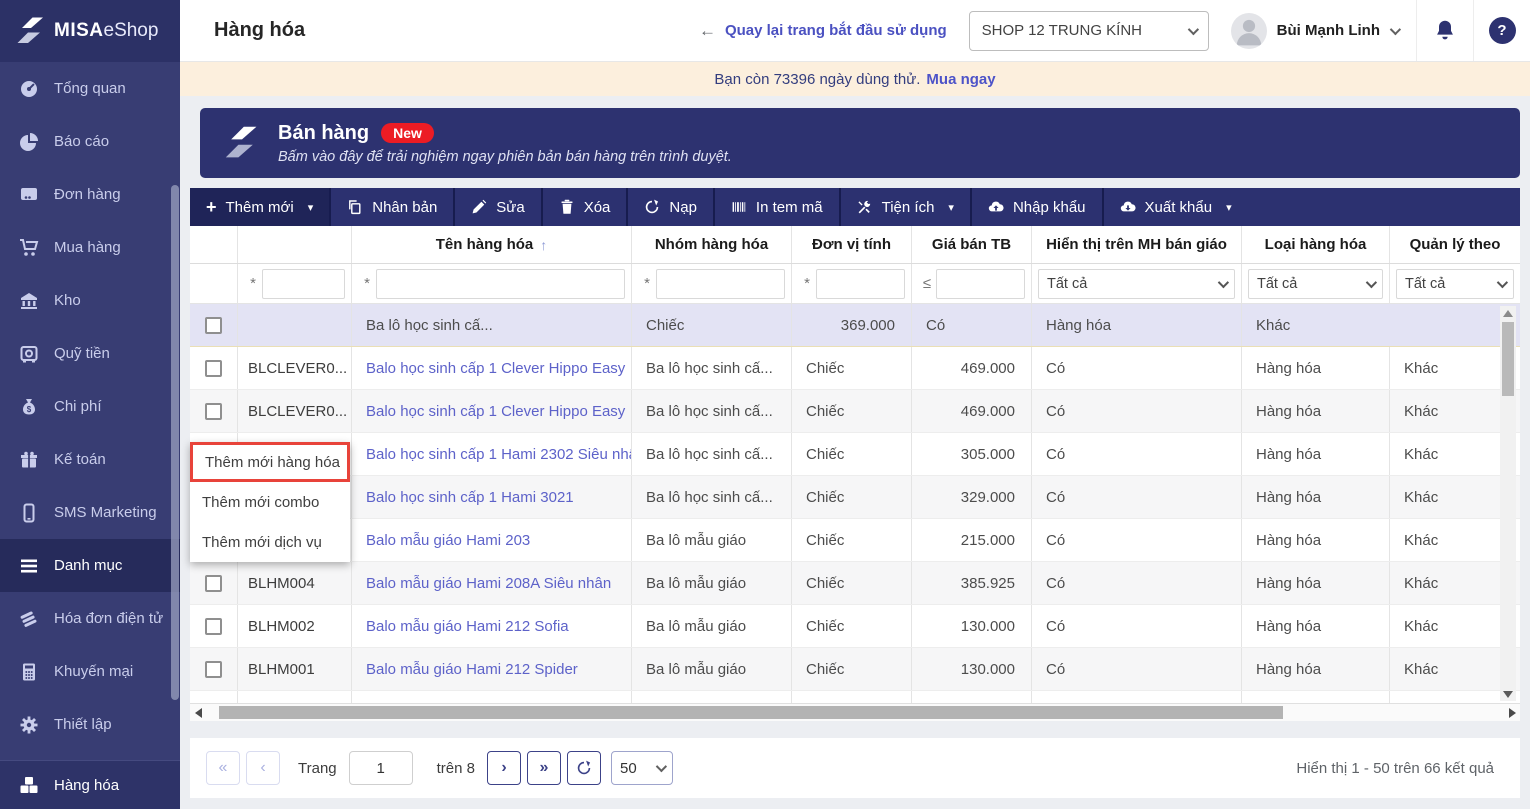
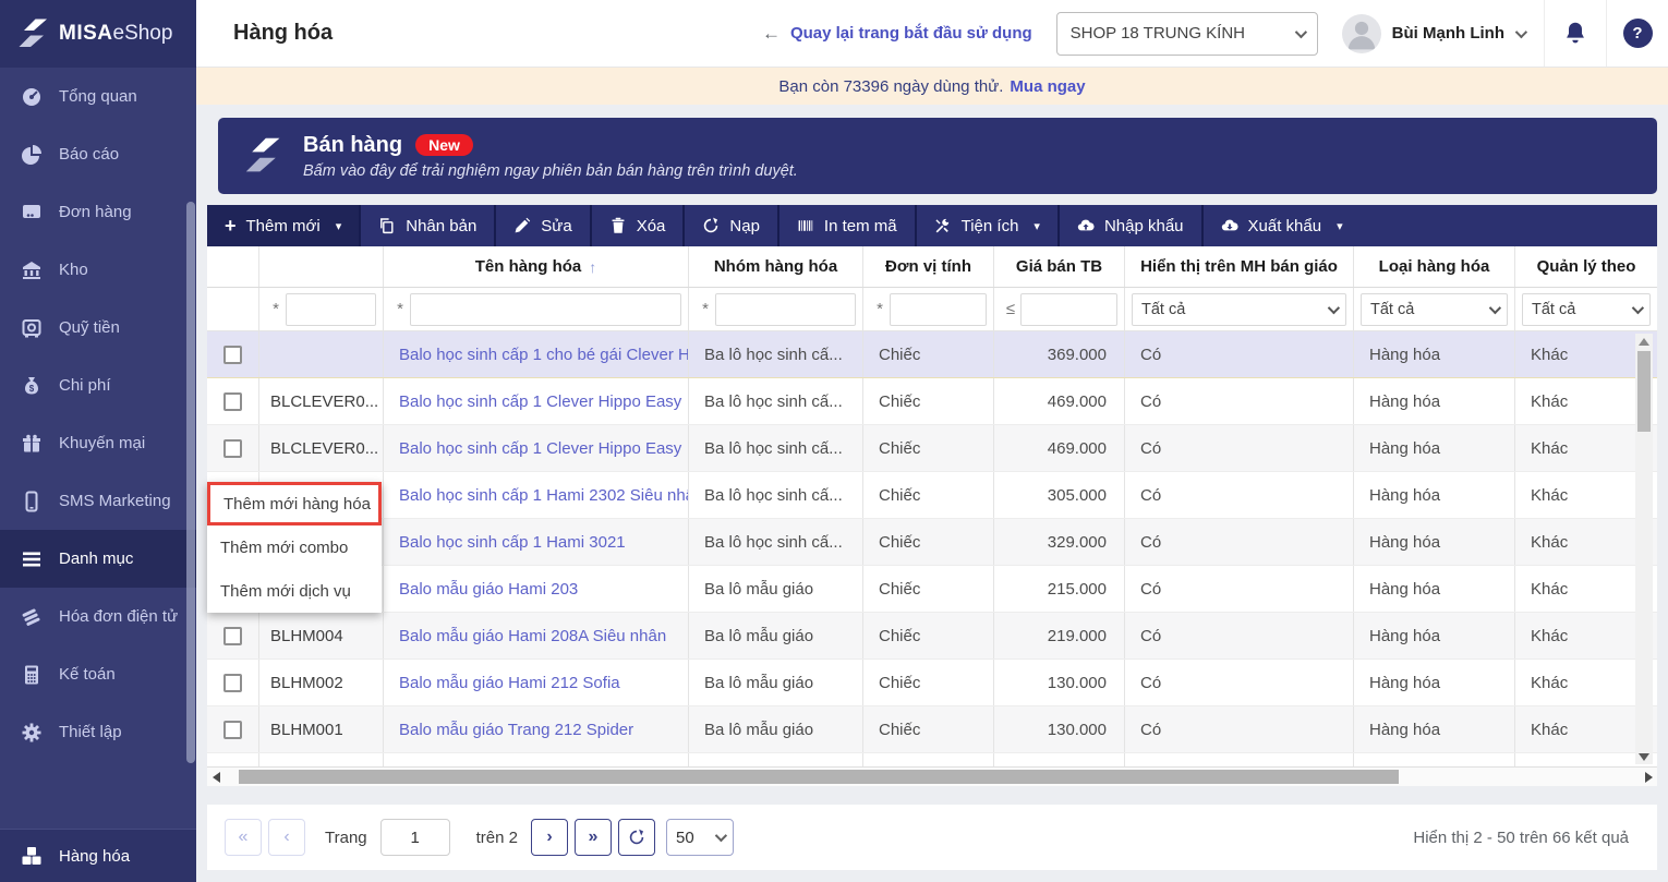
  MISA
  eShop
  Tổng quan
  Báo cáo
  Đơn hàng
- Mua hàng
  Kho
  Quỹ tiền
  $
  Chi phí
- Kế toán
+ Khuyến mại
  SMS Marketing
  Danh mục
  Hóa đơn điện tử
- Khuyến mại
+ Kế toán
  Thiết lập
  Hàng hóa
  Hàng hóa
  ←
  Quay lại trang bắt đầu sử dụng
- SHOP 12 TRUNG KÍNH
+ SHOP 18 TRUNG KÍNH
  Bùi Mạnh Linh
  ?
  Bạn còn 73396 ngày dùng thử.
  Mua ngay
  Bán hàng
  New
  Bấm vào đây để trải nghiệm ngay phiên bản bán hàng trên trình duyệt.
  +
  Thêm mới
  ▾
  Nhân bản
  Sửa
  Xóa
  Nạp
  In tem mã
  Tiện ích
  ▾
  Nhập khẩu
  Xuất khẩu
  ▾
  Thêm mới hàng hóa
  Thêm mới combo
  Thêm mới dịch vụ
  Tên hàng hóa
  ↑
  Nhóm hàng hóa
  Đơn vị tính
  Giá bán TB
  Hiển thị trên MH bán giáo
  Loại hàng hóa
  Quản lý theo
  *
  *
  *
  *
  ≤
  Tất cả
  Tất cả
  Tất cả
+ Balo học sinh cấp 1 cho bé gái Clever H
  Ba lô học sinh cấ...
  Chiếc
  369.000
  Có
  Hàng hóa
  Khác
  BLCLEVER0...
  Balo học sinh cấp 1 Clever Hippo Easy
  Ba lô học sinh cấ...
  Chiếc
  469.000
  Có
  Hàng hóa
  Khác
  BLCLEVER0...
  Balo học sinh cấp 1 Clever Hippo Easy
  Ba lô học sinh cấ...
  Chiếc
  469.000
  Có
  Hàng hóa
  Khác
  Balo học sinh cấp 1 Hami 2302 Siêu nh
  Ba lô học sinh cấ...
  Chiếc
  305.000
  Có
  Hàng hóa
  Khác
  Balo học sinh cấp 1 Hami 3021
  Ba lô học sinh cấ...
  Chiếc
  329.000
  Có
  Hàng hóa
  Khác
  Balo mẫu giáo Hami 203
  Ba lô mẫu giáo
  Chiếc
  215.000
  Có
  Hàng hóa
  Khác
  BLHM004
  Balo mẫu giáo Hami 208A Siêu nhân
  Ba lô mẫu giáo
  Chiếc
- 385.925
+ 219.000
  Có
  Hàng hóa
  Khác
  BLHM002
  Balo mẫu giáo Hami 212 Sofia
  Ba lô mẫu giáo
  Chiếc
  130.000
  Có
  Hàng hóa
  Khác
  BLHM001
- Balo mẫu giáo Hami 212 Spider
+ Balo mẫu giáo Trang 212 Spider
  Ba lô mẫu giáo
  Chiếc
  130.000
  Có
  Hàng hóa
  Khác
  «
  ‹
  Trang
  1
- trên 8
+ trên 2
  ›
  »
  50
- Hiển thị 1 - 50 trên 66 kết quả
+ Hiển thị 2 - 50 trên 66 kết quả
